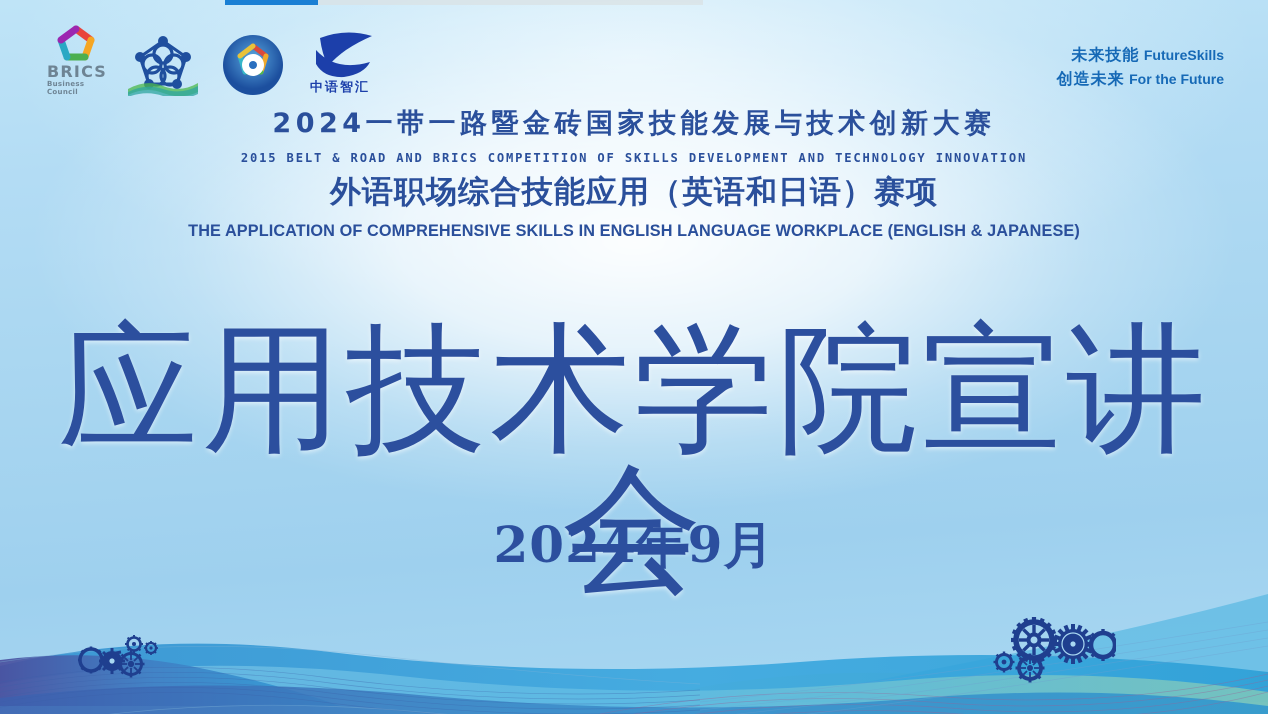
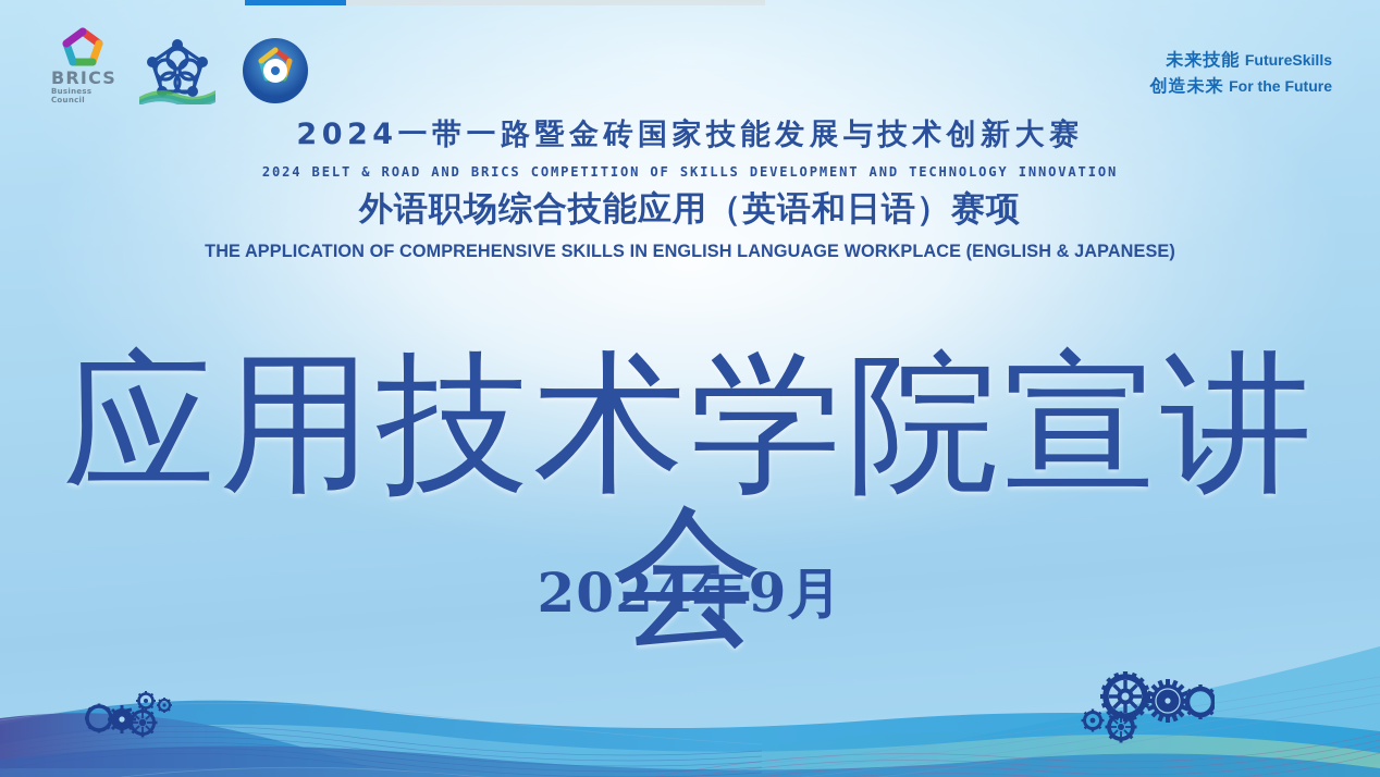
  BRICS
  Business Council
- 中语智汇
  未来技能 FutureSkills
  创造未来 For the Future
  2024一带一路暨金砖国家技能发展与技术创新大赛
- 2015 BELT & ROAD AND BRICS COMPETITION OF SKILLS DEVELOPMENT AND TECHNOLOGY INNOVATION
+ 2024 BELT & ROAD AND BRICS COMPETITION OF SKILLS DEVELOPMENT AND TECHNOLOGY INNOVATION
  外语职场综合技能应用（英语和日语）赛项
  THE APPLICATION OF COMPREHENSIVE SKILLS IN ENGLISH LANGUAGE WORKPLACE (ENGLISH & JAPANESE)
  应用技术学院宣讲会
  2024年9月
